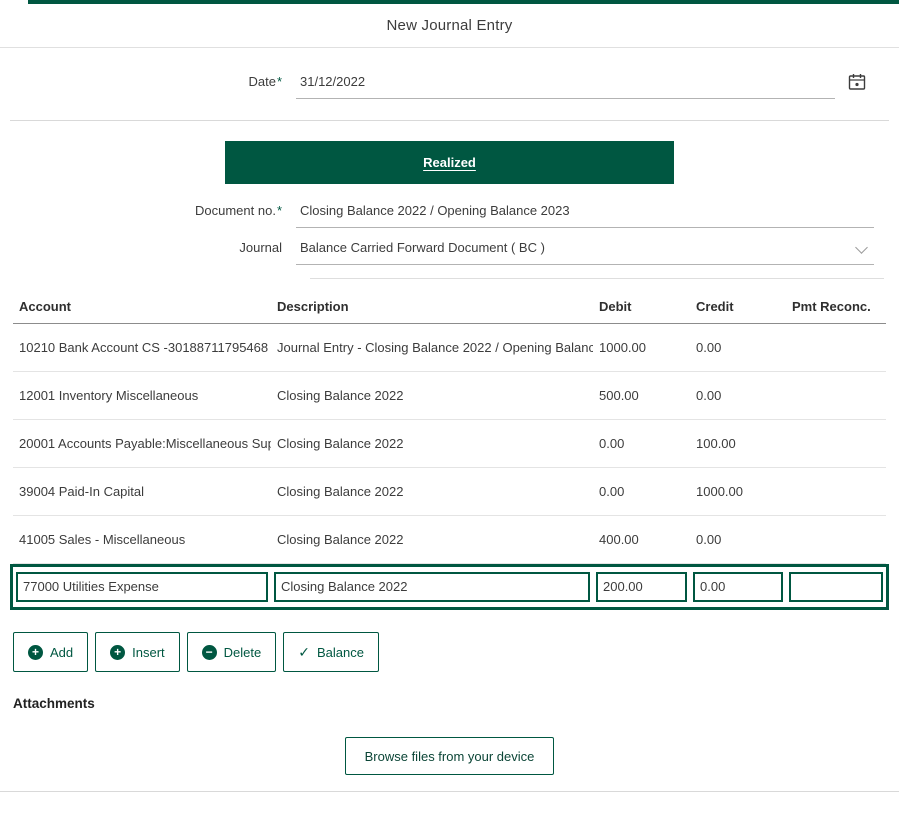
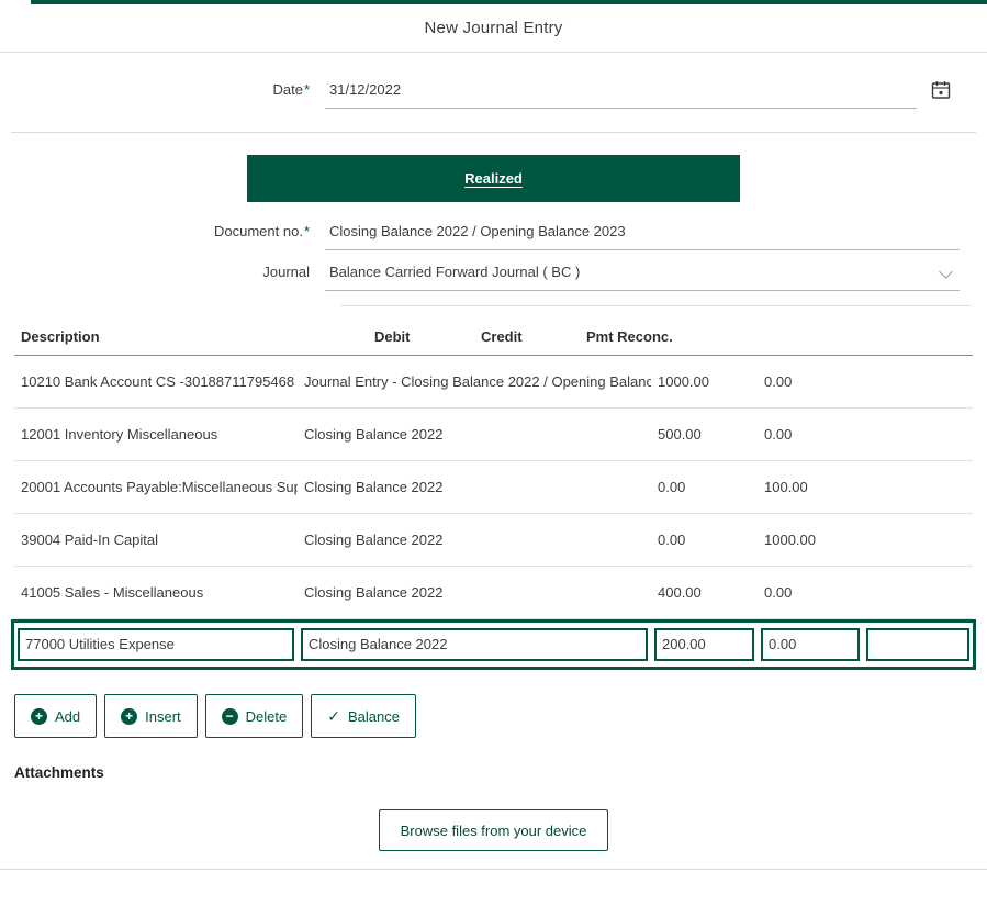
  New Journal Entry
  Date*
  31/12/2022
  Realized
  Document no.*
  Closing Balance 2022 / Opening Balance 2023
  Journal
- Balance Carried Forward Document ( BC )
+ Balance Carried Forward Journal ( BC )
- Account
  Description
  Debit
  Credit
  Pmt Reconc.
  10210 Bank Account CS -30188711795468
  Journal Entry - Closing Balance 2022 / Opening Balanc
  1000.00
  0.00
  12001 Inventory Miscellaneous
  Closing Balance 2022
  500.00
  0.00
  20001 Accounts Payable:Miscellaneous Su
  Closing Balance 2022
  0.00
  100.00
  39004 Paid-In Capital
  Closing Balance 2022
  0.00
  1000.00
  41005 Sales - Miscellaneous
  Closing Balance 2022
  400.00
  0.00
  77000 Utilities Expense
  Closing Balance 2022
  200.00
  0.00
  +
  Add
  +
  Insert
  −
  Delete
  ✓
  Balance
  Attachments
  Browse files from your device
